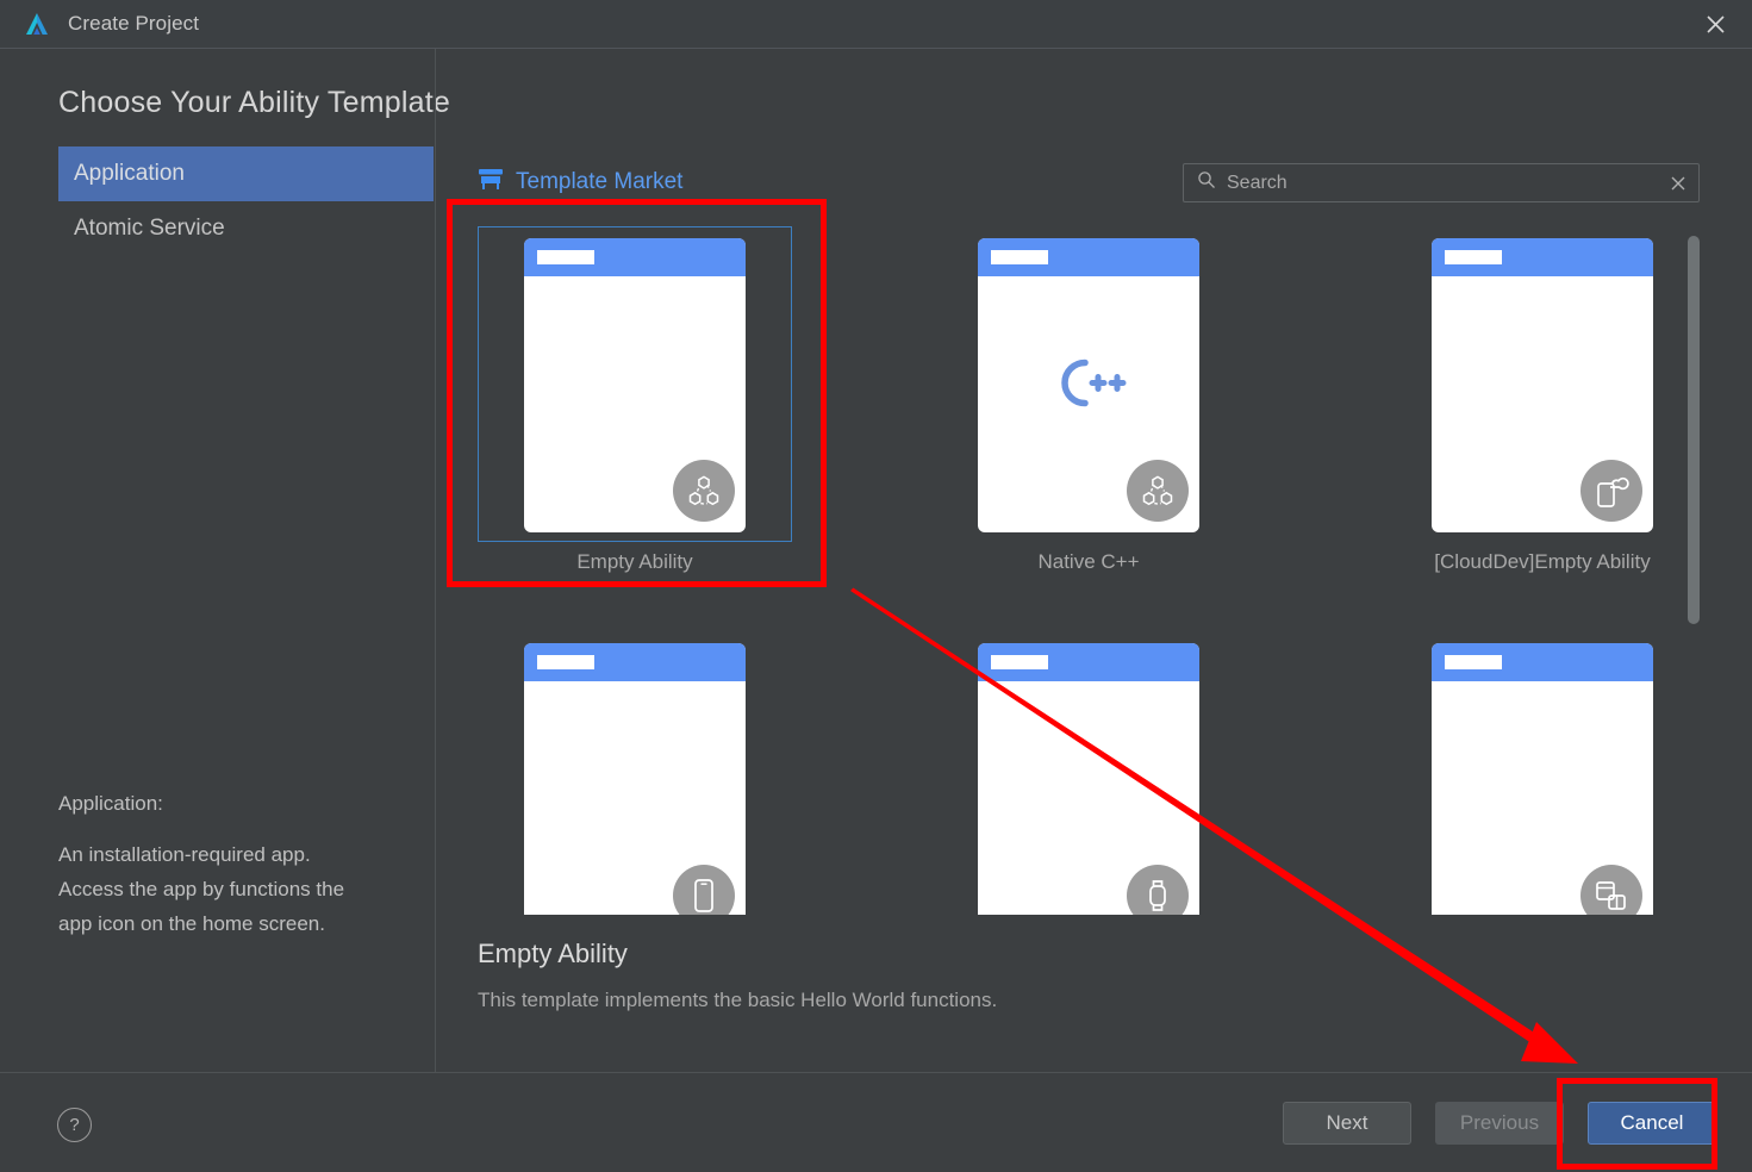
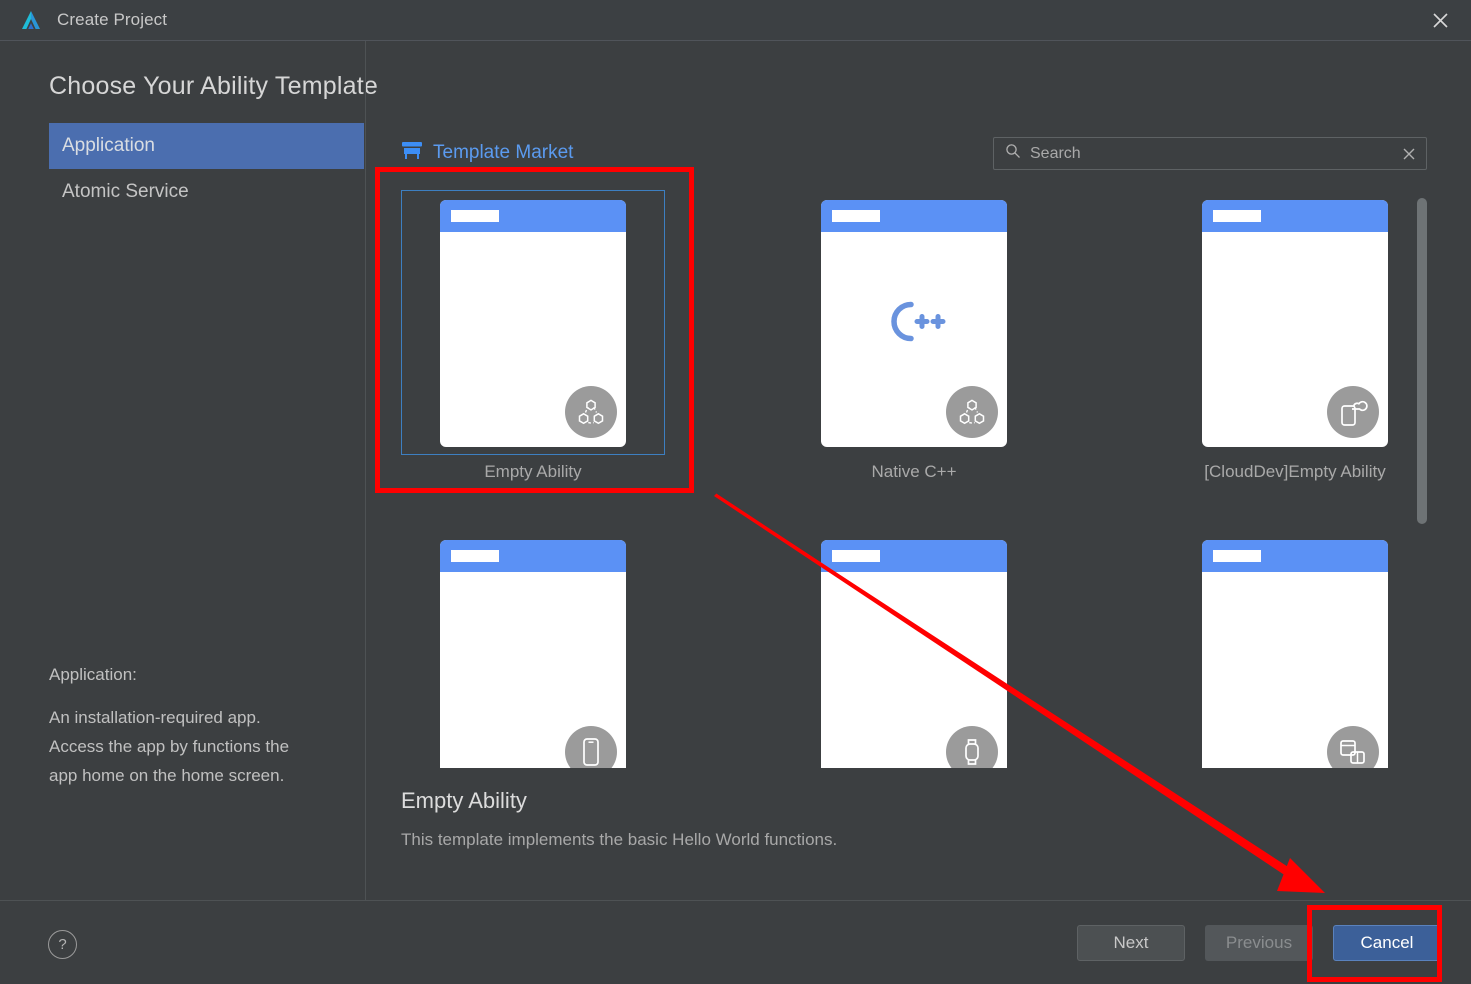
  Create Project
  Choose Your Ability Template
  Application
  Atomic Service
  Application:
  An installation-required app.
  Access the app by functions the
- app icon on the home screen.
+ app home on the home screen.
  Template Market
  Search
  Empty Ability
  Native C++
  [CloudDev]Empty Ability
  Empty Ability
  This template implements the basic Hello World functions.
  ?
  Next
  Previous
  Cancel
